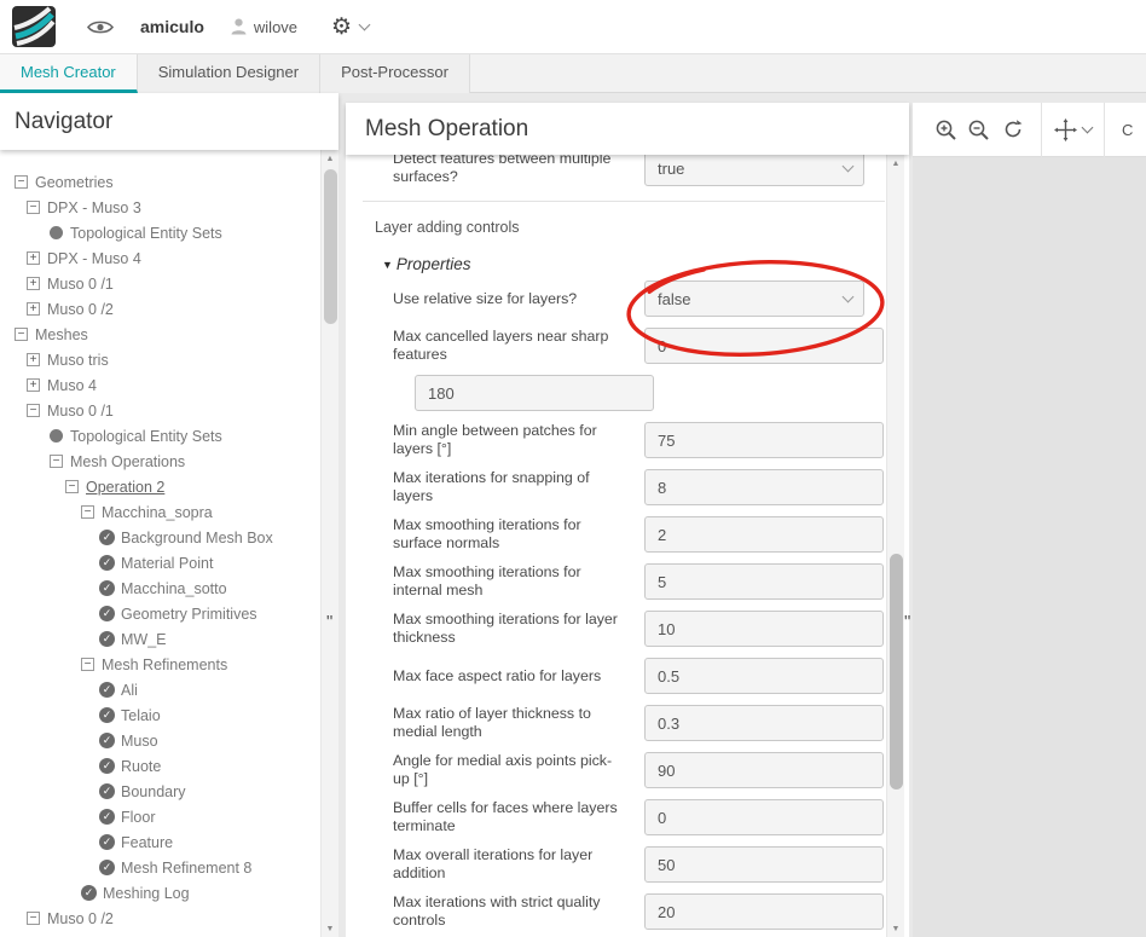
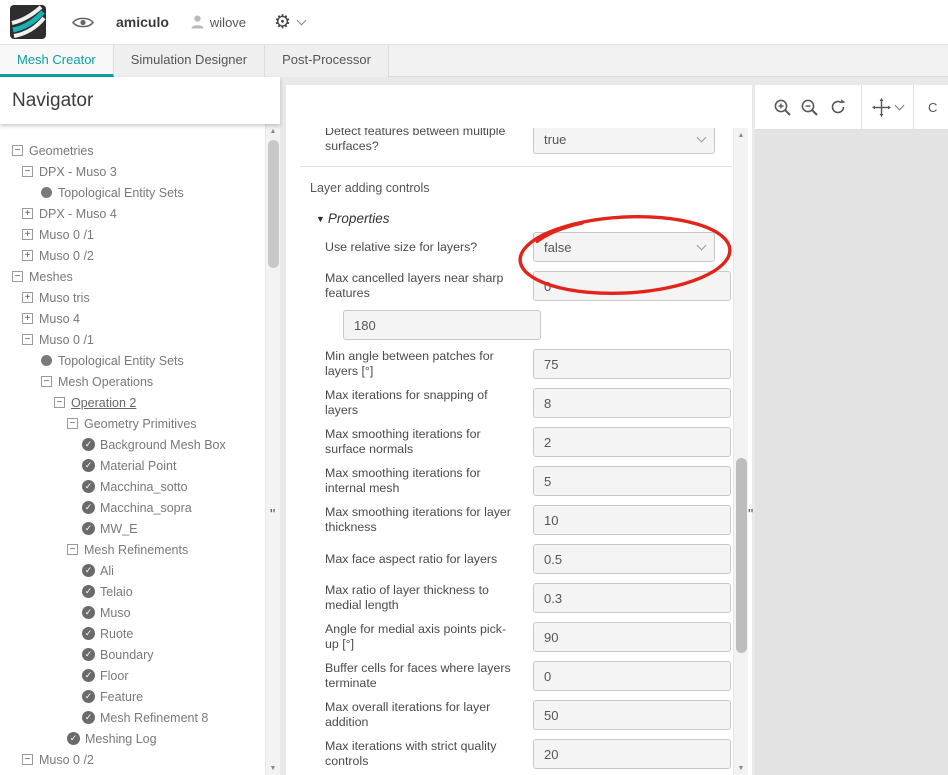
  amiculo
  wilove
  ⚙
  Mesh Creator
  Simulation Designer
  Post-Processor
  Navigator
  −
  Geometries
  −
  DPX - Muso 3
  Topological Entity Sets
  +
  DPX - Muso 4
  +
  Muso 0 /1
  +
  Muso 0 /2
  −
  Meshes
  +
  Muso tris
  +
  Muso 4
  −
  Muso 0 /1
  Topological Entity Sets
  −
  Mesh Operations
  −
  Operation 2
  −
- Macchina_sopra
+ Geometry Primitives
  ✓
  Background Mesh Box
  ✓
  Material Point
  ✓
  Macchina_sotto
  ✓
- Geometry Primitives
+ Macchina_sopra
  ✓
  MW_E
  −
  Mesh Refinements
  ✓
  Ali
  ✓
  Telaio
  ✓
  Muso
  ✓
  Ruote
  ✓
  Boundary
  ✓
  Floor
  ✓
  Feature
  ✓
  Mesh Refinement 8
  ✓
  Meshing Log
  −
  Muso 0 /2
  "
- Mesh Operation
  Detect features between multiple surfaces?
  true
  Layer adding controls
  ▼
  Properties
  Use relative size for layers?
  false
  Max cancelled layers near sharp features
  180
  Min angle between patches for layers [°]
  75
  Max iterations for snapping of layers
  8
  Max smoothing iterations for surface normals
  2
  Max smoothing iterations for internal mesh
  5
  Max smoothing iterations for layer thickness
  10
  Max face aspect ratio for layers
  0.5
  Max ratio of layer thickness to medial length
  0.3
  Angle for medial axis points pick-up [°]
  90
  Buffer cells for faces where layers terminate
  0
  Max overall iterations for layer addition
  50
  Max iterations with strict quality controls
  20
  "
  C
